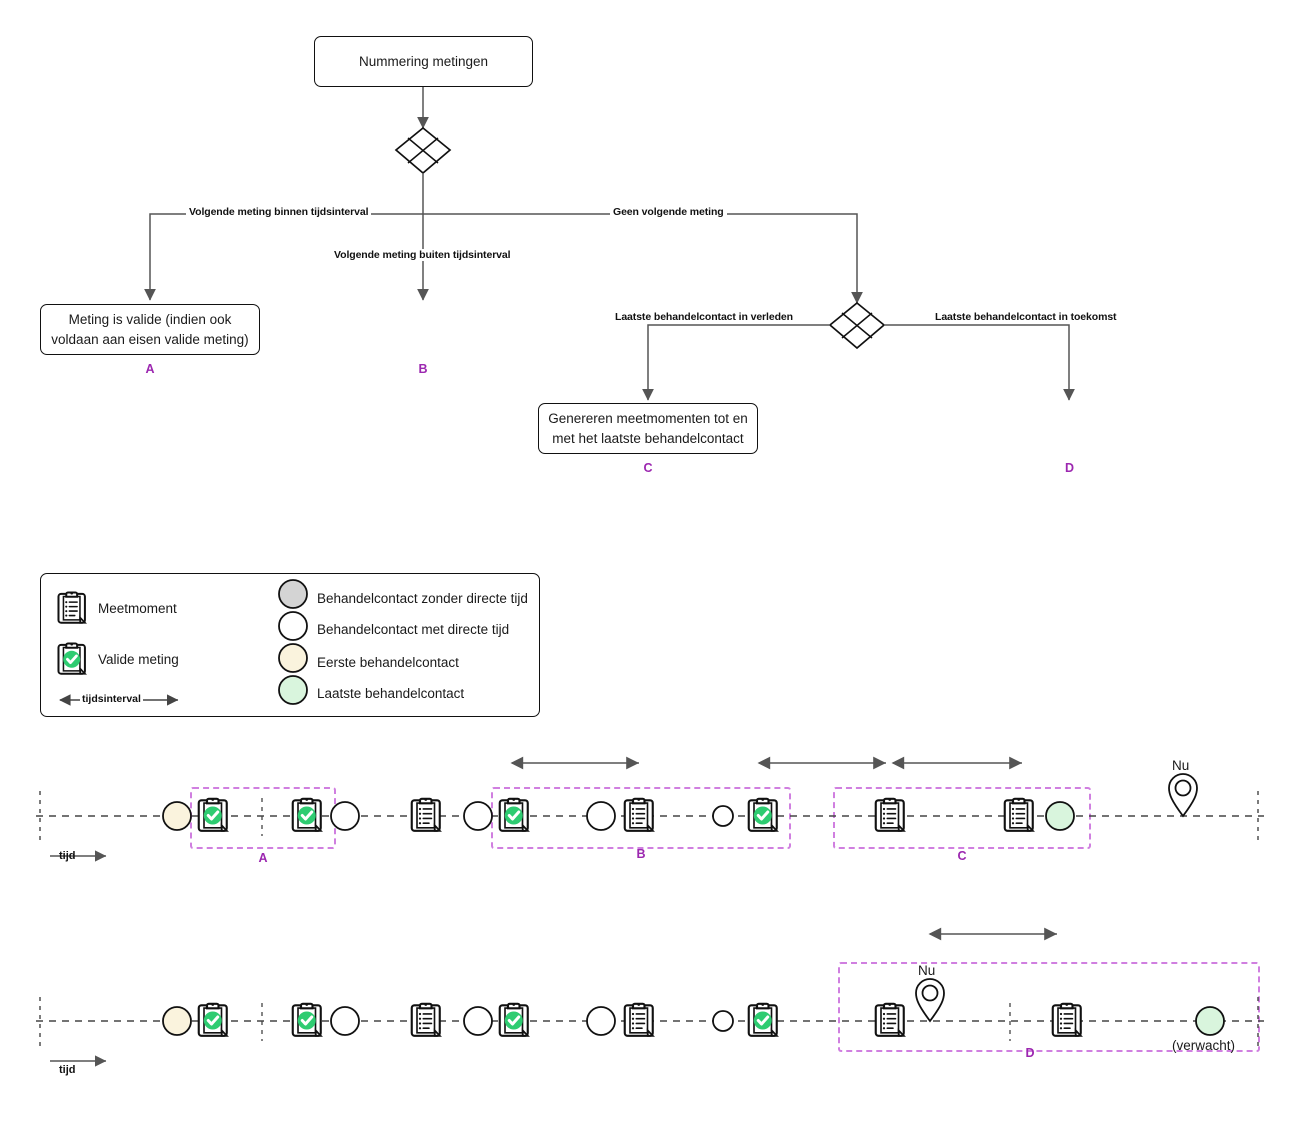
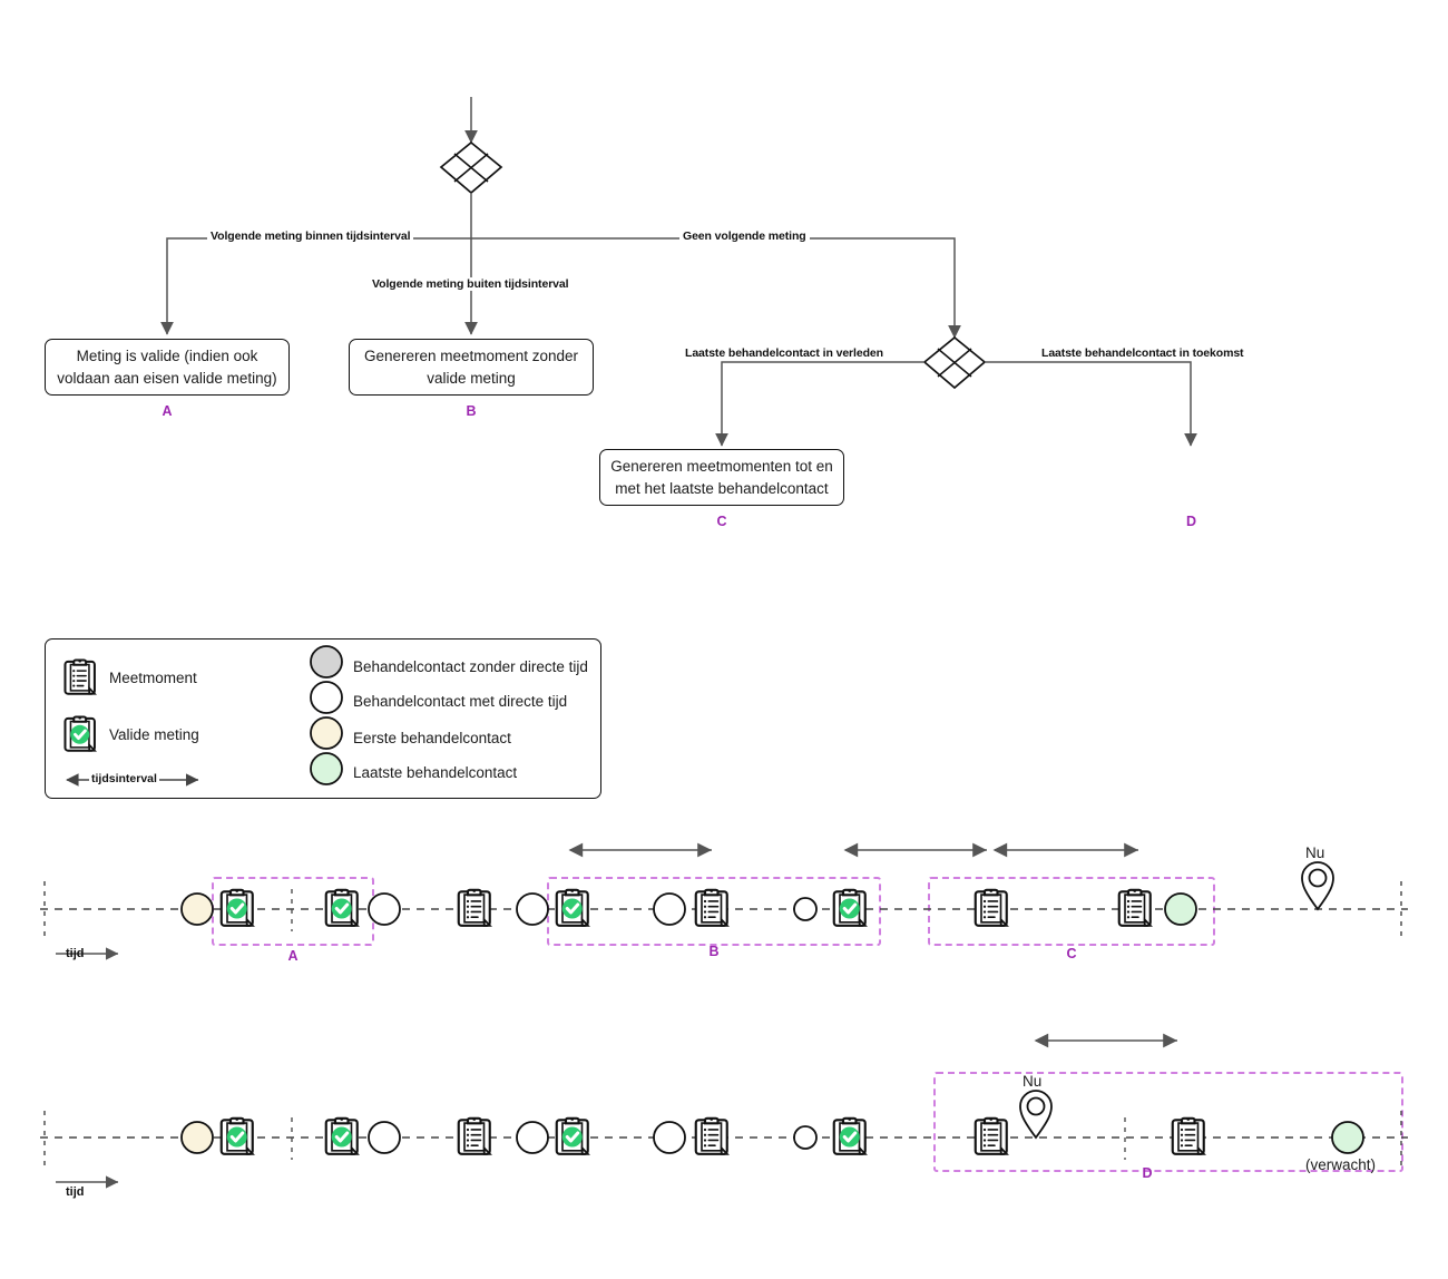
- Nummering metingen
  Meting is valide (indien ook voldaan aan eisen valide meting)
  A
+ Genereren meetmoment zonder valide meting
  B
  Genereren meetmomenten tot en met het laatste behandelcontact
  C
  D
  Volgende meting binnen tijdsinterval
  Volgende meting buiten tijdsinterval
  Geen volgende meting
  Laatste behandelcontact in verleden
  Laatste behandelcontact in toekomst
  Meetmoment
  Valide meting
  tijdsinterval
  Behandelcontact zonder directe tijd
  Behandelcontact met directe tijd
  Eerste behandelcontact
  Laatste behandelcontact
  tijd
  Nu
  A
  B
  C
  tijd
  Nu
  D
  (verwacht)
